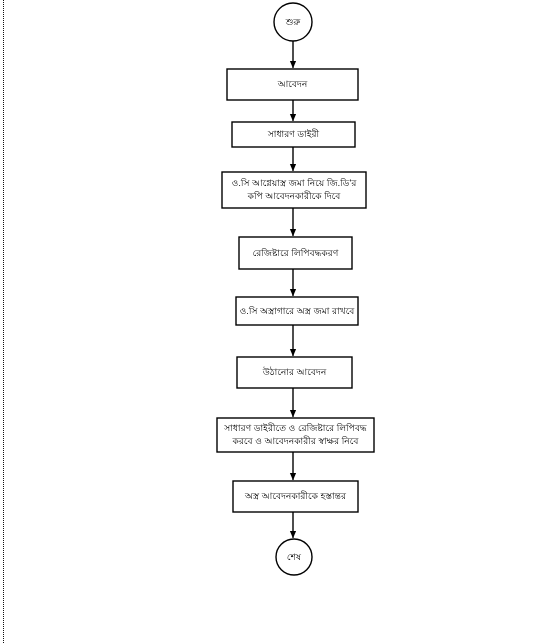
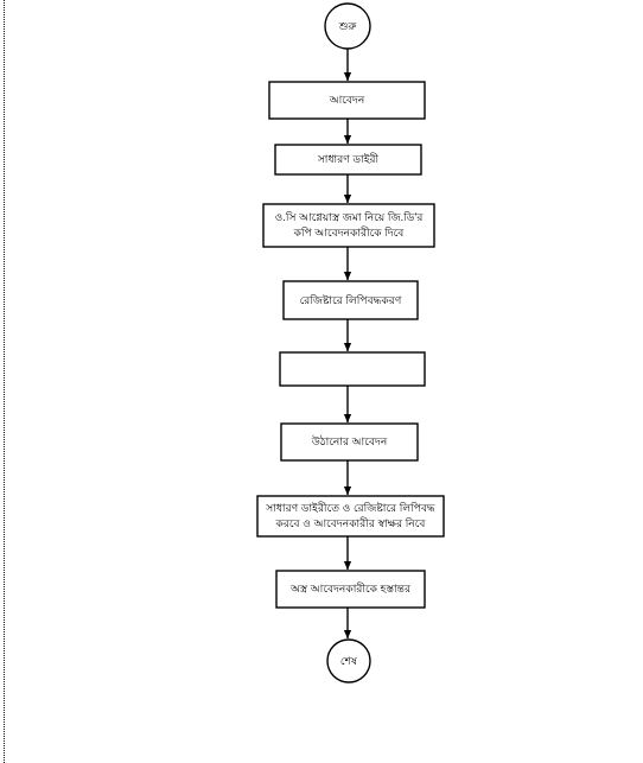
  শুরু
  আবেদন
  সাধারণ ডাইরী
  ও.সি আগ্নেয়াস্ত্র জমা নিয়ে জি.ডি'র
  কপি আবেদনকারীকে দিবে
  রেজিষ্টারে লিপিবদ্ধকরণ
- ও.সি অস্ত্রাগারে অস্ত্র জমা রাখবে
  উঠানোর আবেদন
  সাধারণ ডাইরীতে ও রেজিষ্টারে লিপিবদ্ধ
  করবে ও আবেদনকারীর স্বাক্ষর নিবে
  অস্ত্র আবেদনকারীকে হস্তান্তর
  শেষ
